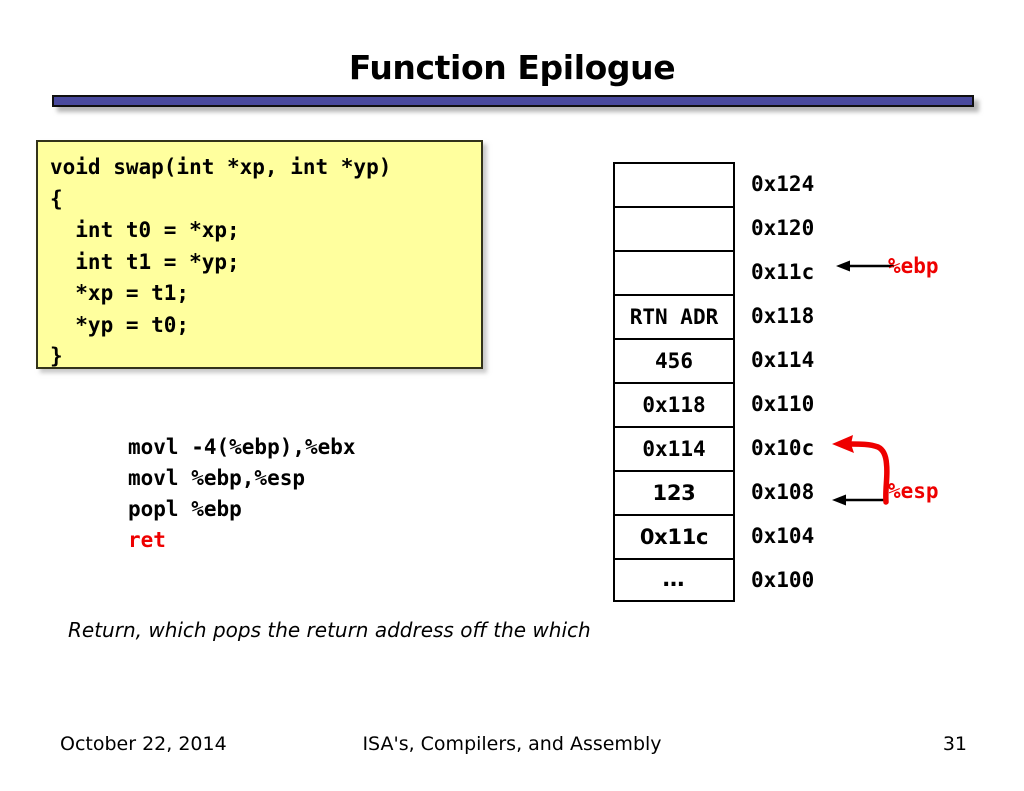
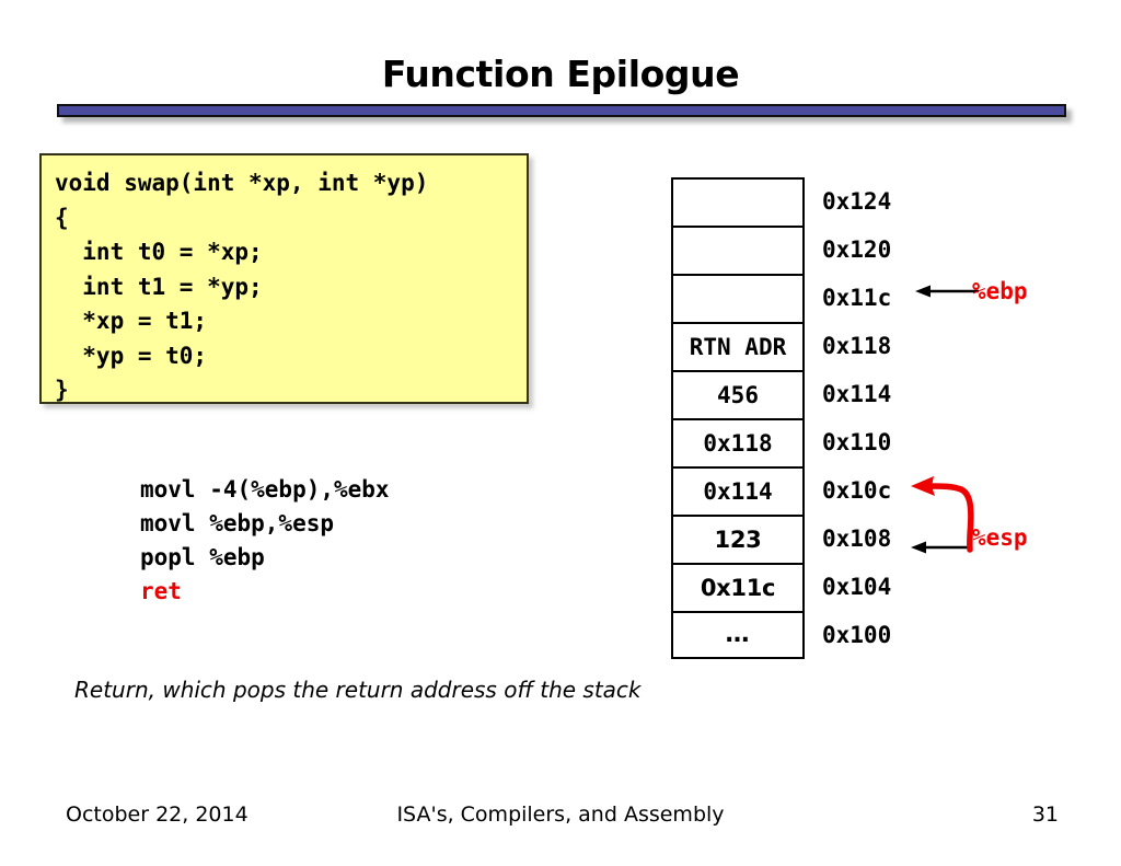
  Function Epilogue
  void swap(int *xp, int *yp)
  {
  int t0 = *xp;
  int t1 = *yp;
  *xp = t1;
  *yp = t0;
  }
  movl -4(%ebp),%ebx
  movl %ebp,%esp
  popl %ebp
  ret
- Return, which pops the return address off the which
+ Return, which pops the return address off the stack
  RTN ADR
  456
  0x118
  0x114
  123
  0x11c
  …
  0x124
  0x120
  0x11c
  0x118
  0x114
  0x110
  0x10c
  0x108
  0x104
  0x100
  %ebp
  %esp
  October 22, 2014
  ISA's, Compilers, and Assembly
  31
